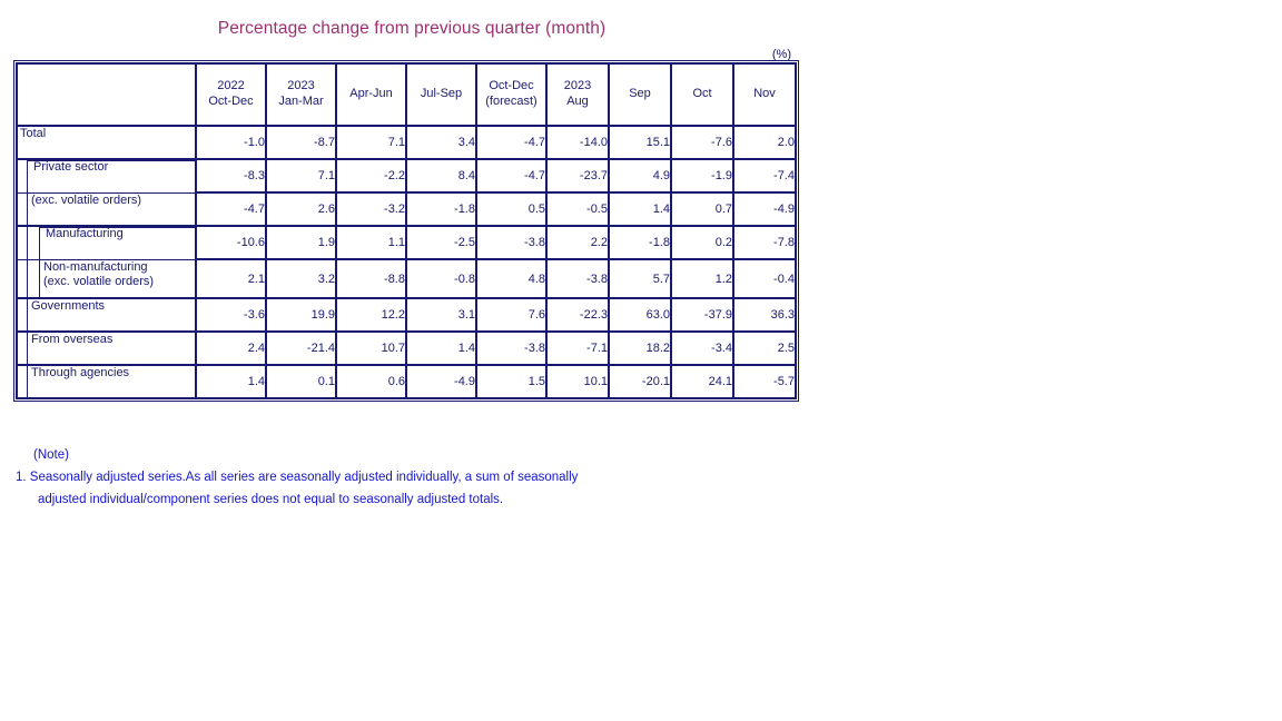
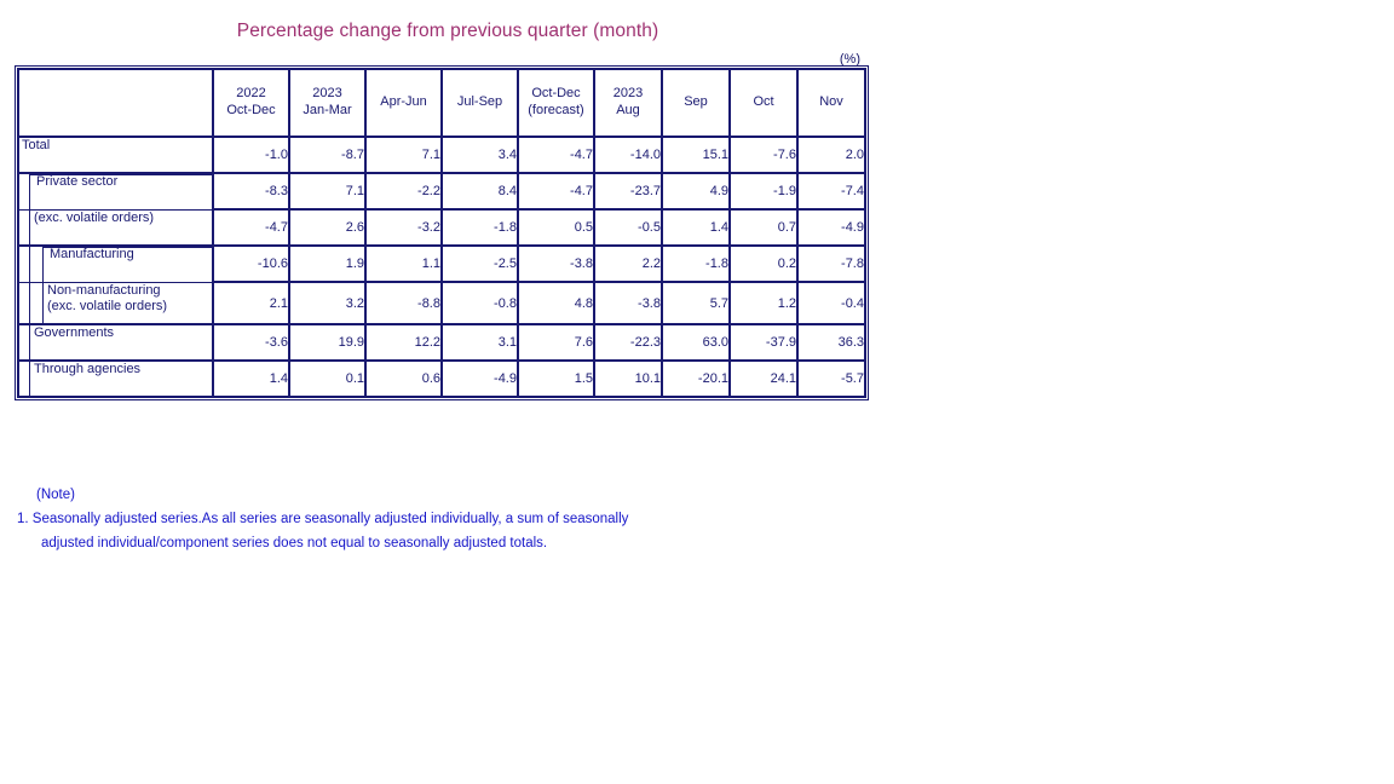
  Percentage change from previous quarter (month)
  (%)
  	2022 Oct-Dec	2023 Jan-Mar	Apr-Jun	Jul-Sep	Oct-Dec (forecast)	2023 Aug	Sep	Oct	Nov
  Total	-1.0	-8.7	7.1	3.4	-4.7	-14.0	15.1	-7.6	2.0
  Private sector	-8.3	7.1	-2.2	8.4	-4.7	-23.7	4.9	-1.9	-7.4
  (exc. volatile orders)	-4.7	2.6	-3.2	-1.8	0.5	-0.5	1.4	0.7	-4.9
  Manufacturing	-10.6	1.9	1.1	-2.5	-3.8	2.2	-1.8	0.2	-7.8
  Non-manufacturing (exc. volatile orders)	2.1	3.2	-8.8	-0.8	4.8	-3.8	5.7	1.2	-0.4
  Governments	-3.6	19.9	12.2	3.1	7.6	-22.3	63.0	-37.9	36.3
- From overseas	2.4	-21.4	10.7	1.4	-3.8	-7.1	18.2	-3.4	2.5
  Through agencies	1.4	0.1	0.6	-4.9	1.5	10.1	-20.1	24.1	-5.7
  (Note)
  1. Seasonally adjusted series.As all series are seasonally adjusted individually, a sum of seasonally
  adjusted individual/component series does not equal to seasonally adjusted totals.
